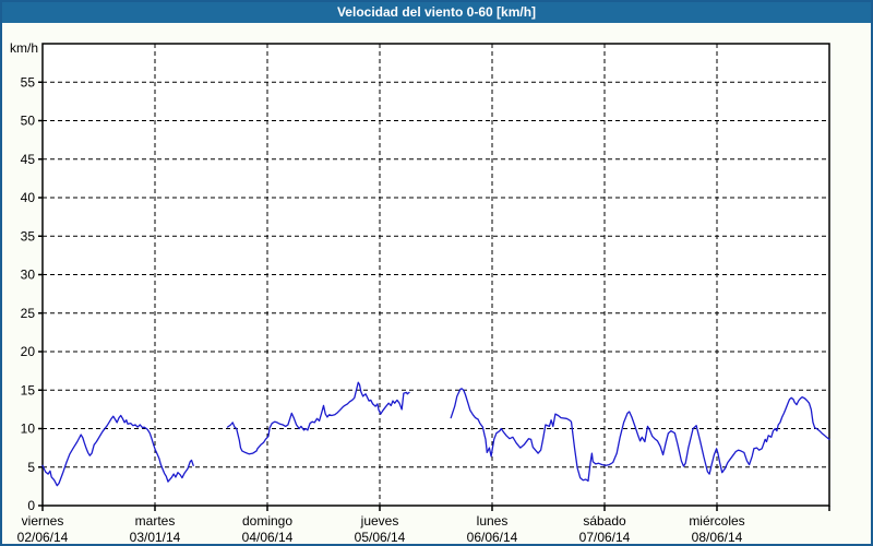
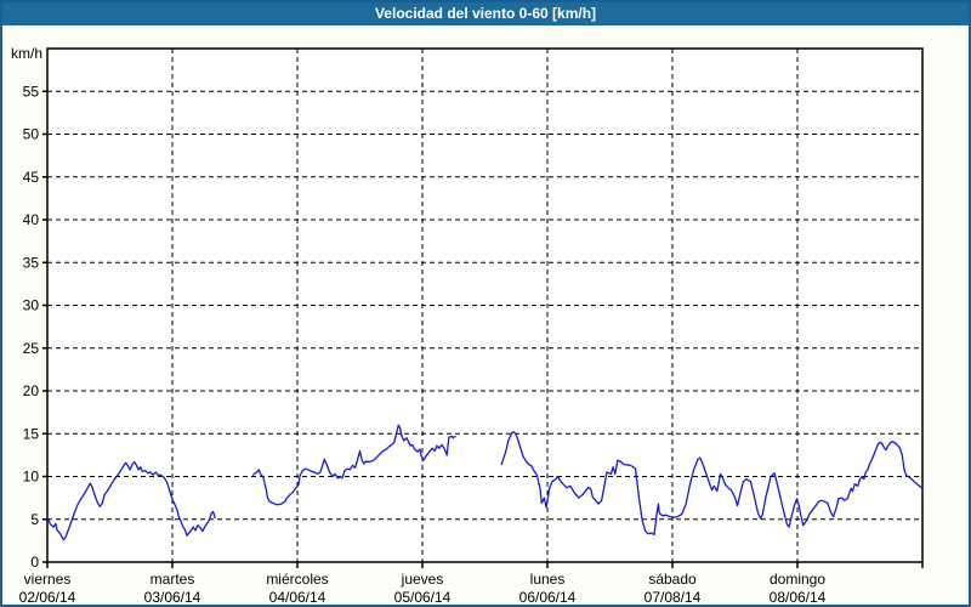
  Velocidad del viento 0-60 [km/h]
  0
  5
  10
  15
  20
  25
  30
  35
  40
  45
  50
  55
  km/h
  viernes
  02/06/14
  martes
- 03/01/14
+ 03/06/14
- domingo
+ miércoles
  04/06/14
  jueves
  05/06/14
  lunes
  06/06/14
  sábado
- 07/06/14
+ 07/08/14
- miércoles
+ domingo
  08/06/14
